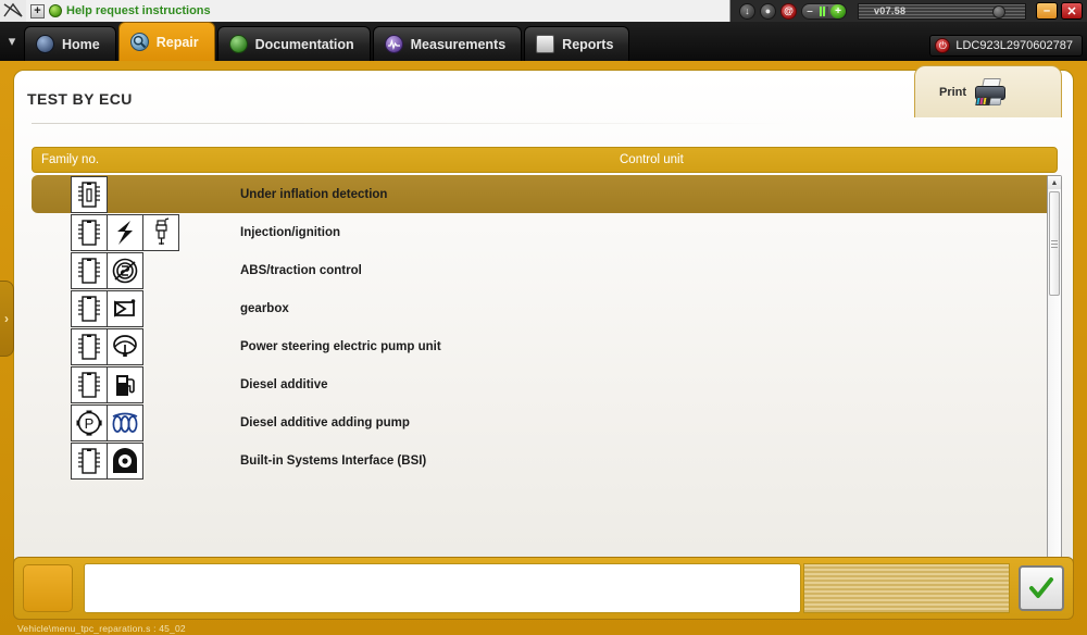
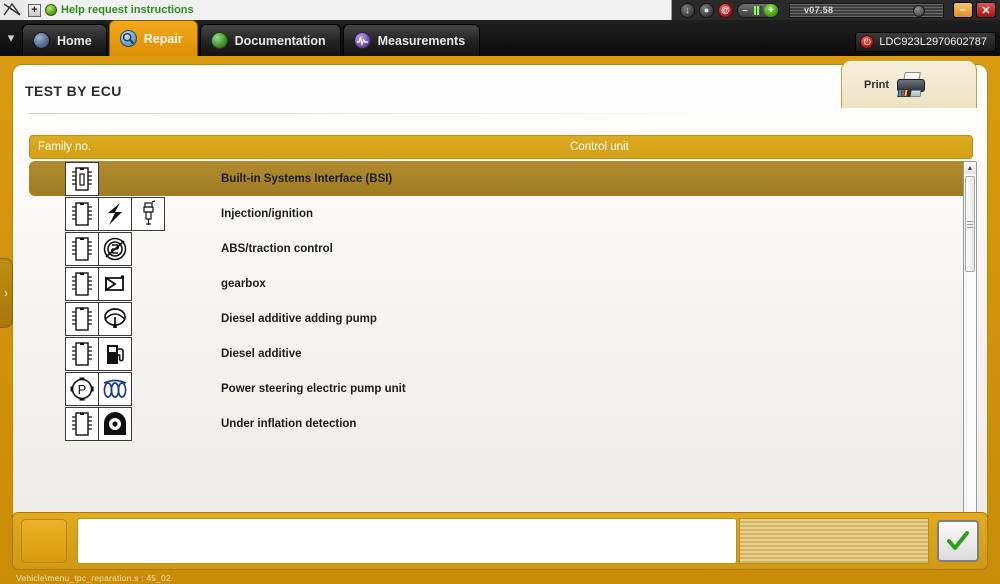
  +
  Help request instructions
  ↓
  ●
  @
  –
  +
  v07.58
  –
  ✕
  ▾
  Home
  Repair
  Documentation
  Measurements
- Reports
  ⏻
  LDC923L2970602787
  ›
  TEST BY ECU
  Print
  Family no.
  Control unit
- Under inflation detection
+ Built-in Systems Interface (BSI)
  Injection/ignition
  ABS/traction control
  gearbox
- Power steering electric pump unit
+ Diesel additive adding pump
  Diesel additive
  P
- Diesel additive adding pump
+ Power steering electric pump unit
- Built-in Systems Interface (BSI)
+ Under inflation detection
  Vehicle\menu_tpc_reparation.s : 45_02
